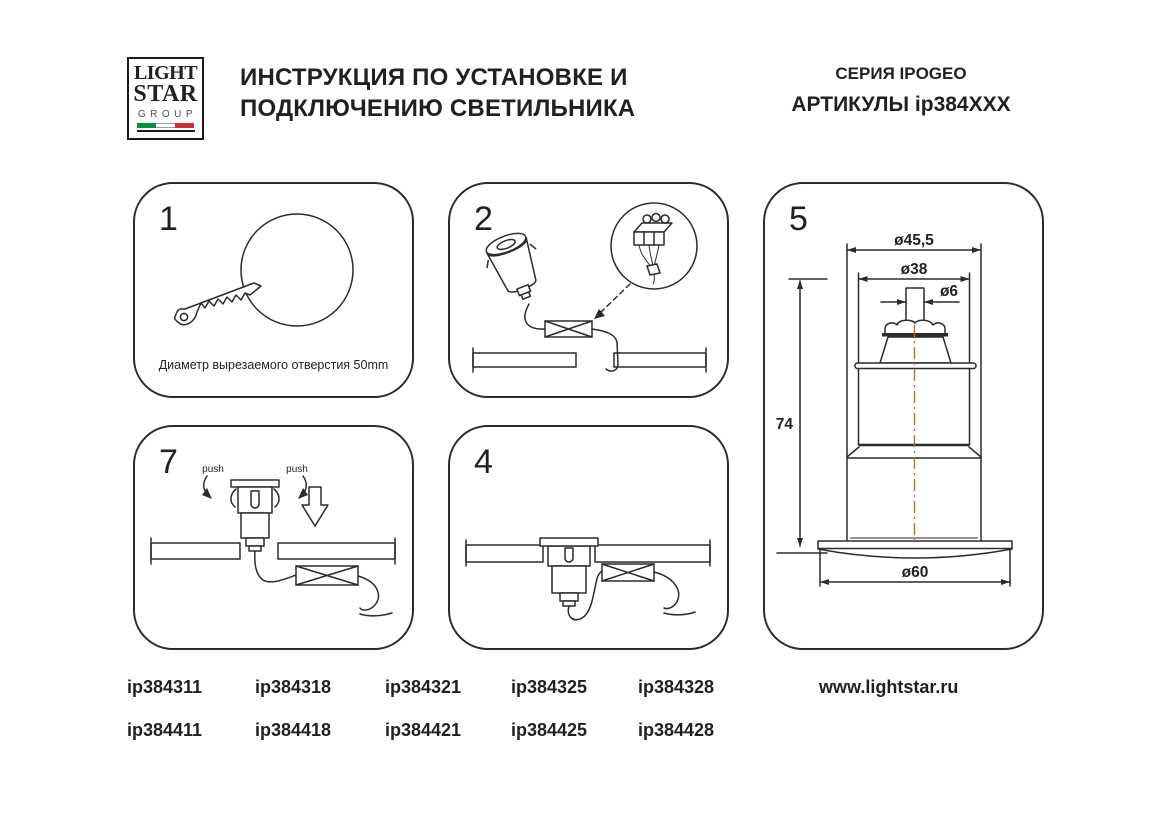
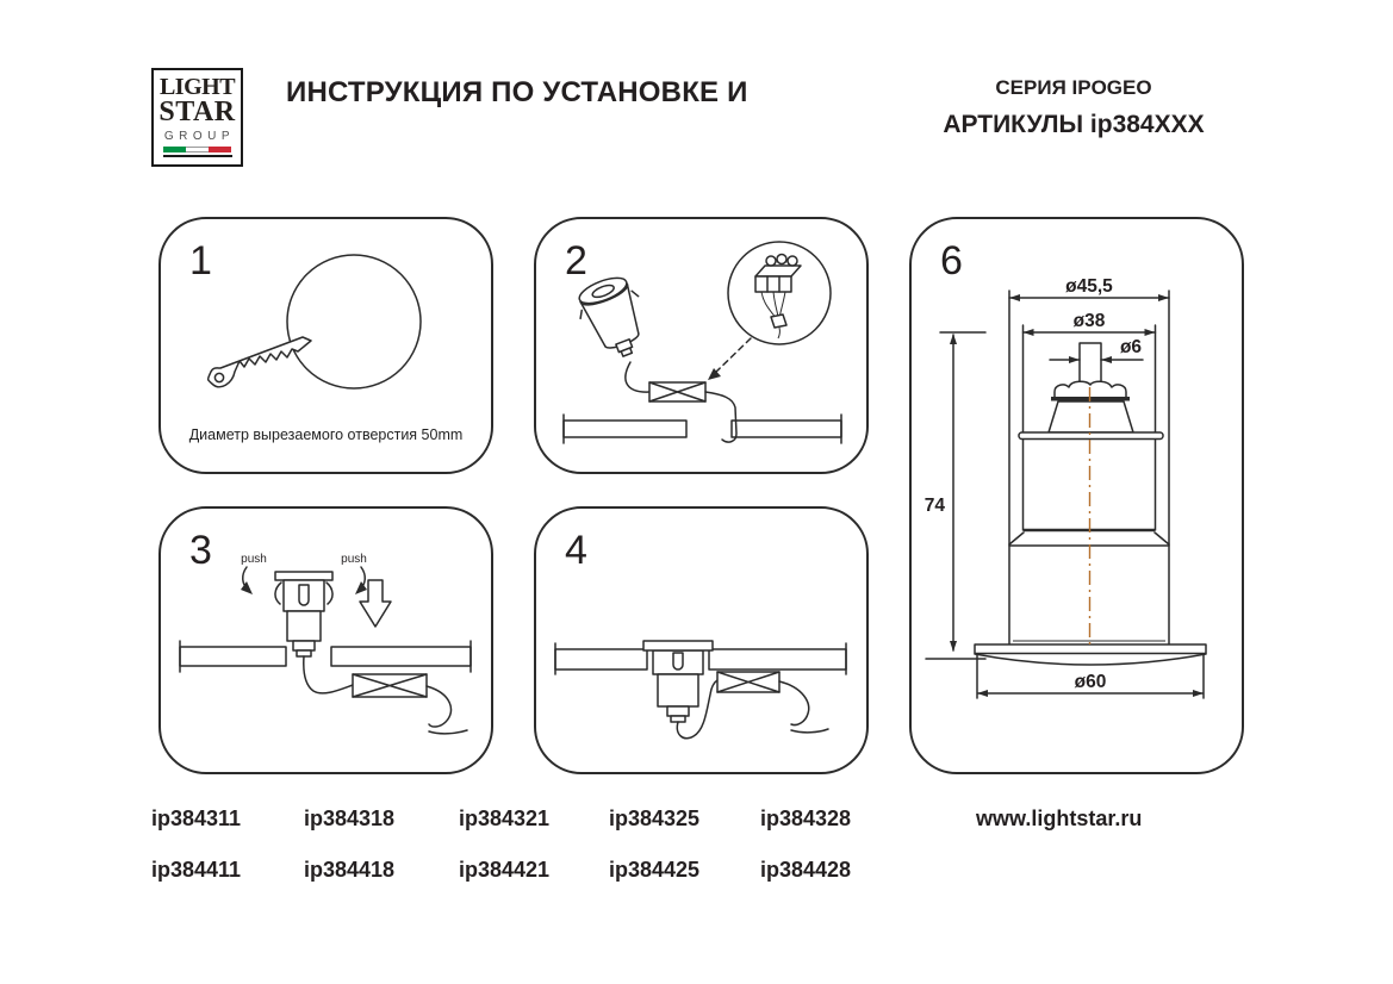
  LIGHT
  STAR
  GROUP
  ИНСТРУКЦИЯ ПО УСТАНОВКЕ И
- ПОДКЛЮЧЕНИЮ СВЕТИЛЬНИКА
  СЕРИЯ IPOGEO
  АРТИКУЛЫ ip384XXX
  1
  Диаметр вырезаемого отверстия 50mm
  2
  push
  push
- 7
+ 3
  4
  ø45,5
  ø38
  ø6
  74
  ø60
- 5
+ 6
  ip384311
  ip384318
  ip384321
  ip384325
  ip384328
  www.lightstar.ru
  ip384411
  ip384418
  ip384421
  ip384425
  ip384428
